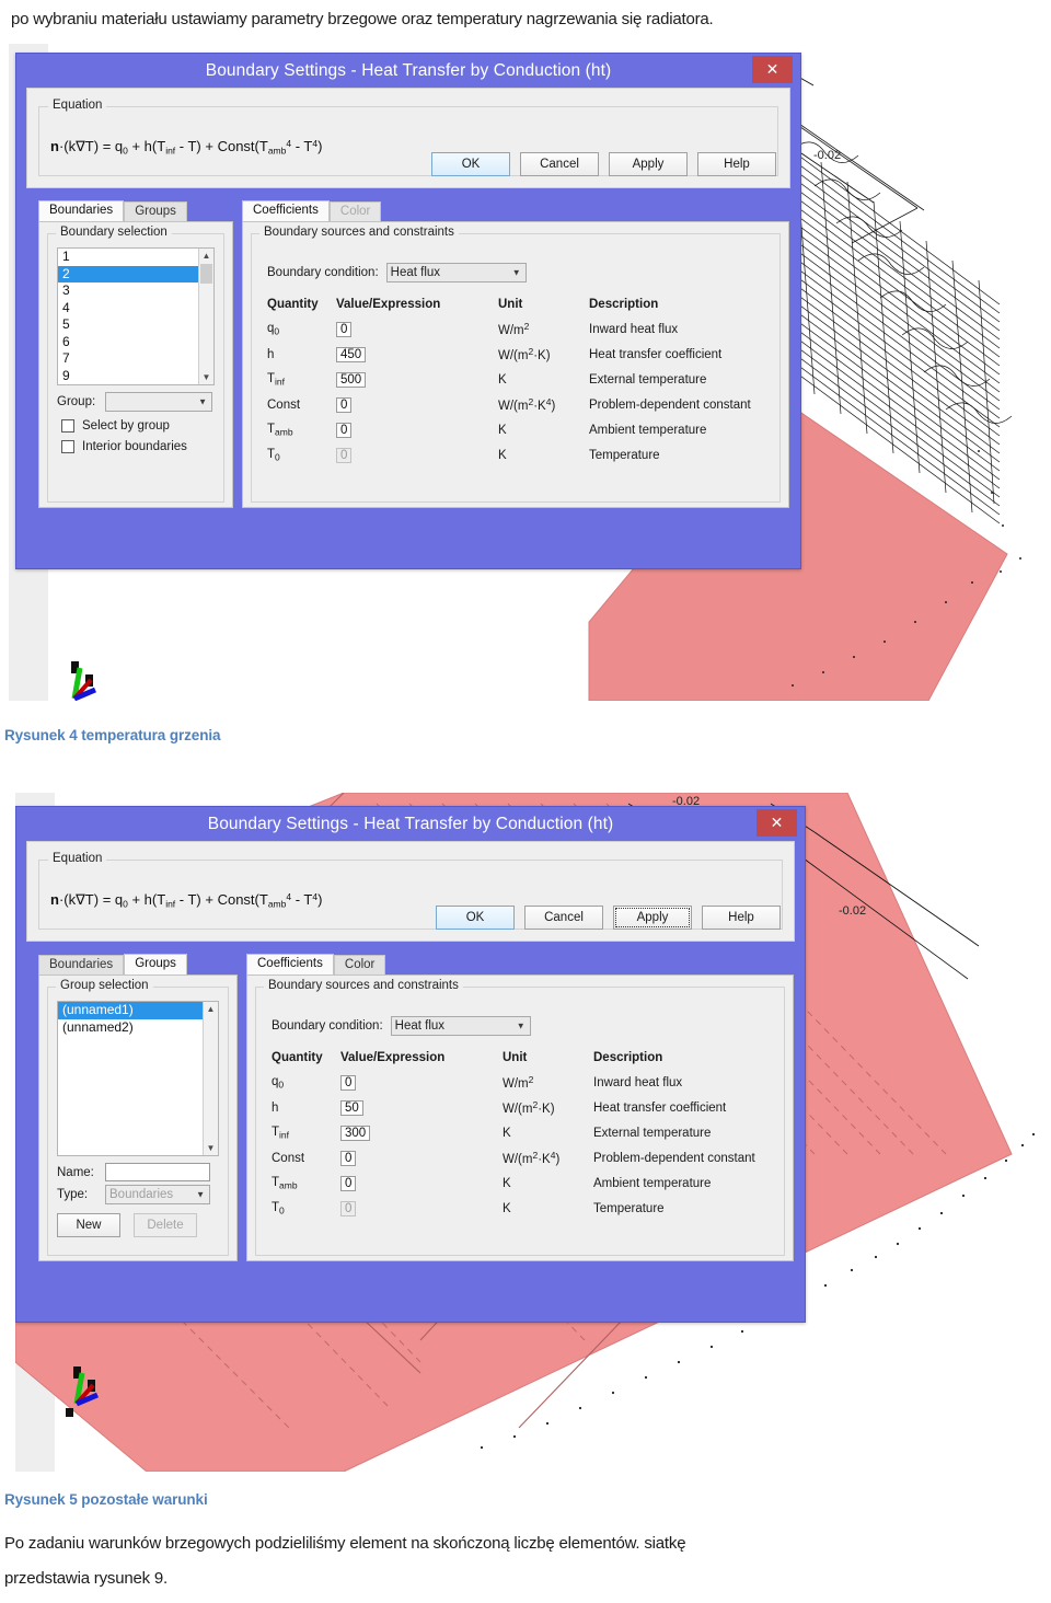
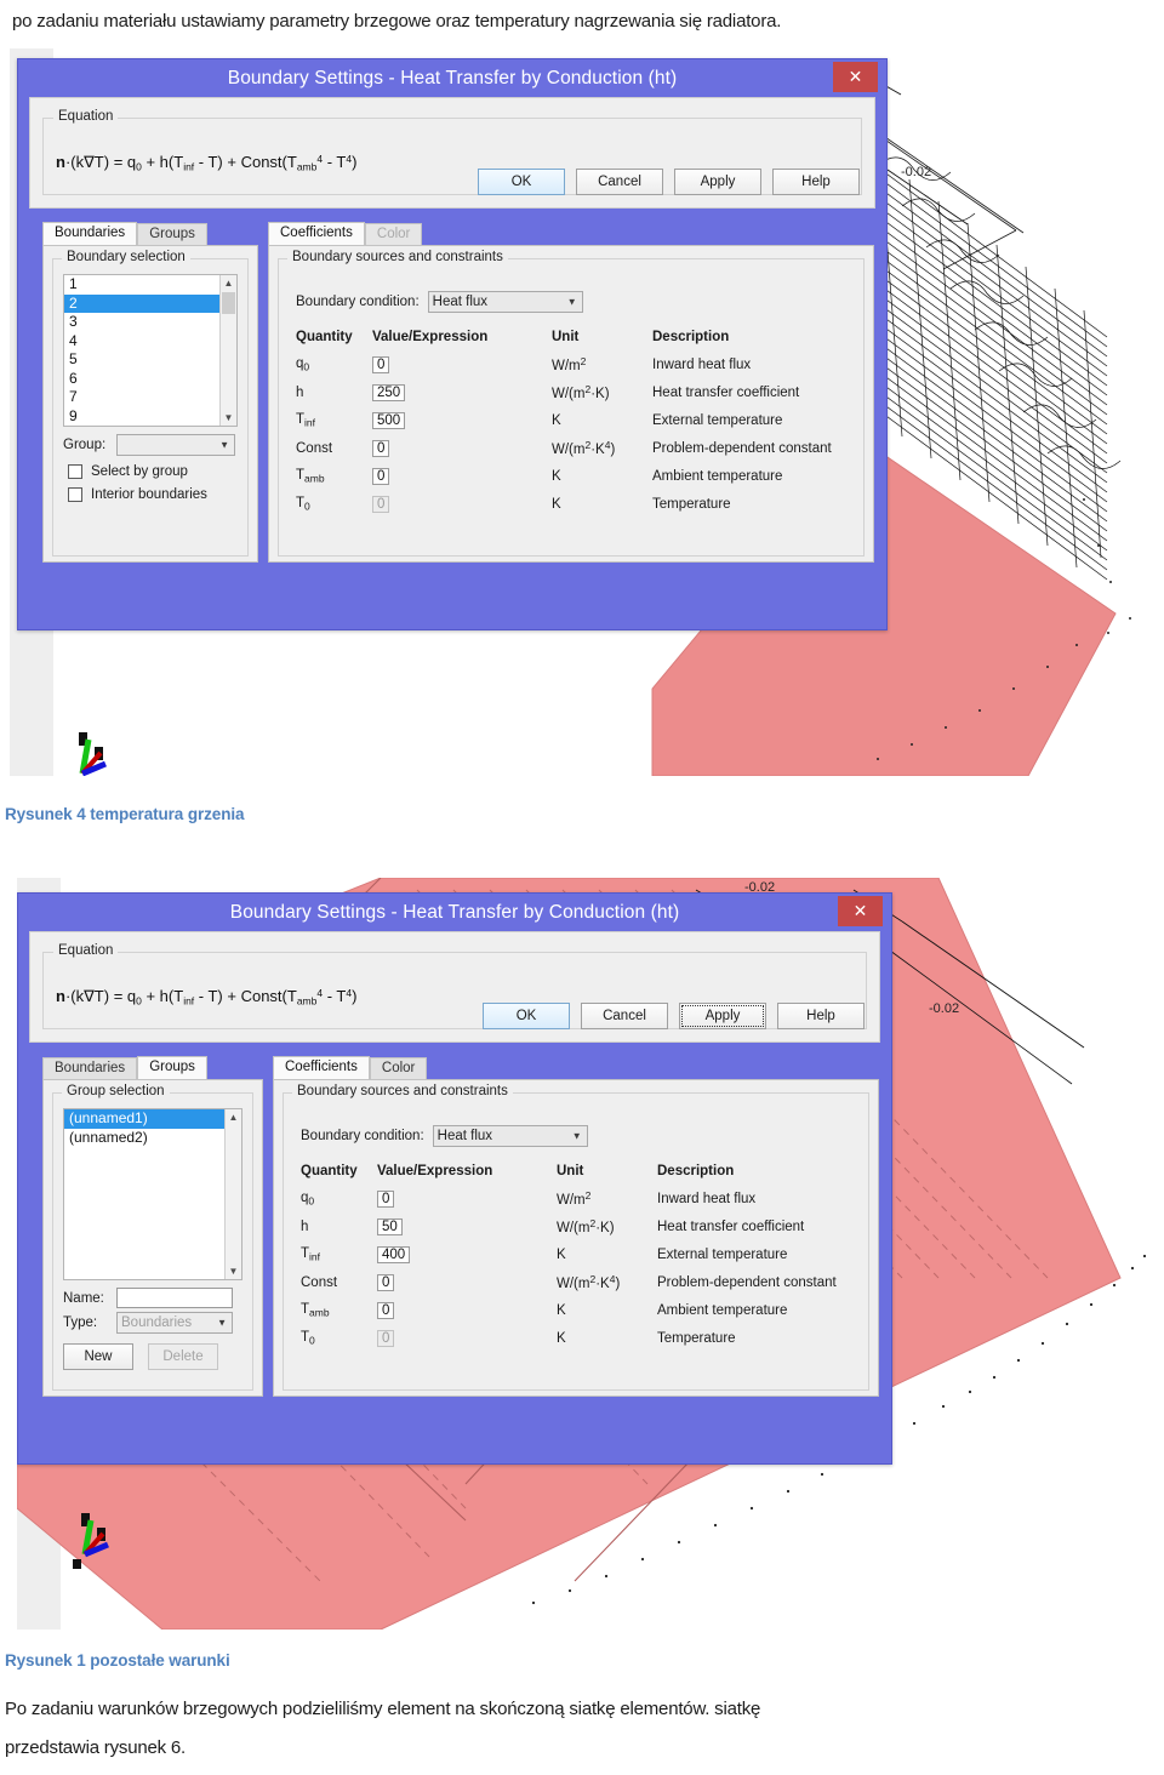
- po wybraniu materiału ustawiamy parametry brzegowe oraz temperatury nagrzewania się radiatora.
+ po zadaniu materiału ustawiamy parametry brzegowe oraz temperatury nagrzewania się radiatora.
  -0.02
  Boundary Settings - Heat Transfer by Conduction (ht)
  ✕
  Equation
  n·(k∇T) = q0 + h(Tinf - T) + Const(Tamb4 - T4)
  Boundaries Groups
  Boundary selection
  1
  2
  3
  4
  5
  6
  7
  9
  ▲
  ▼
  Group:
  ▼
  Select by group
  Interior boundaries
  Coefficients Color
  Boundary sources and constraints
  Boundary condition:
  Heat flux
  ▼
  Quantity
  Value/Expression
  Unit
  Description
  q0
  0
  W/m2
  Inward heat flux
  h
- 450
+ 250
  W/(m2·K)
  Heat transfer coefficient
  Tinf
  500
  K
  External temperature
  Const
  0
  W/(m2·K4)
  Problem-dependent constant
  Tamb
  0
  K
  Ambient temperature
  T0
  0
  K
  Temperature
  OK
  Cancel
  Apply
  Help
  Rysunek 4 temperatura grzenia
  -0.02
  -0.02
  Boundary Settings - Heat Transfer by Conduction (ht)
  ✕
  Equation
  n·(k∇T) = q0 + h(Tinf - T) + Const(Tamb4 - T4)
  Boundaries Groups
  Group selection
  (unnamed1)
  (unnamed2)
  ▲
  ▼
  Name:
  Type:
  Boundaries
  ▼
  New
  Delete
  Coefficients Color
  Boundary sources and constraints
  Boundary condition:
  Heat flux
  ▼
  Quantity
  Value/Expression
  Unit
  Description
  q0
  0
  W/m2
  Inward heat flux
  h
  50
  W/(m2·K)
  Heat transfer coefficient
  Tinf
- 300
+ 400
  K
  External temperature
  Const
  0
  W/(m2·K4)
  Problem-dependent constant
  Tamb
  0
  K
  Ambient temperature
  T0
  0
  K
  Temperature
  OK
  Cancel
  Apply
  Help
- Rysunek 5 pozostałe warunki
+ Rysunek 1 pozostałe warunki
- Po zadaniu warunków brzegowych podzieliliśmy element na skończoną liczbę elementów. siatkę
+ Po zadaniu warunków brzegowych podzieliliśmy element na skończoną siatkę elementów. siatkę
- przedstawia rysunek 9.
+ przedstawia rysunek 6.
